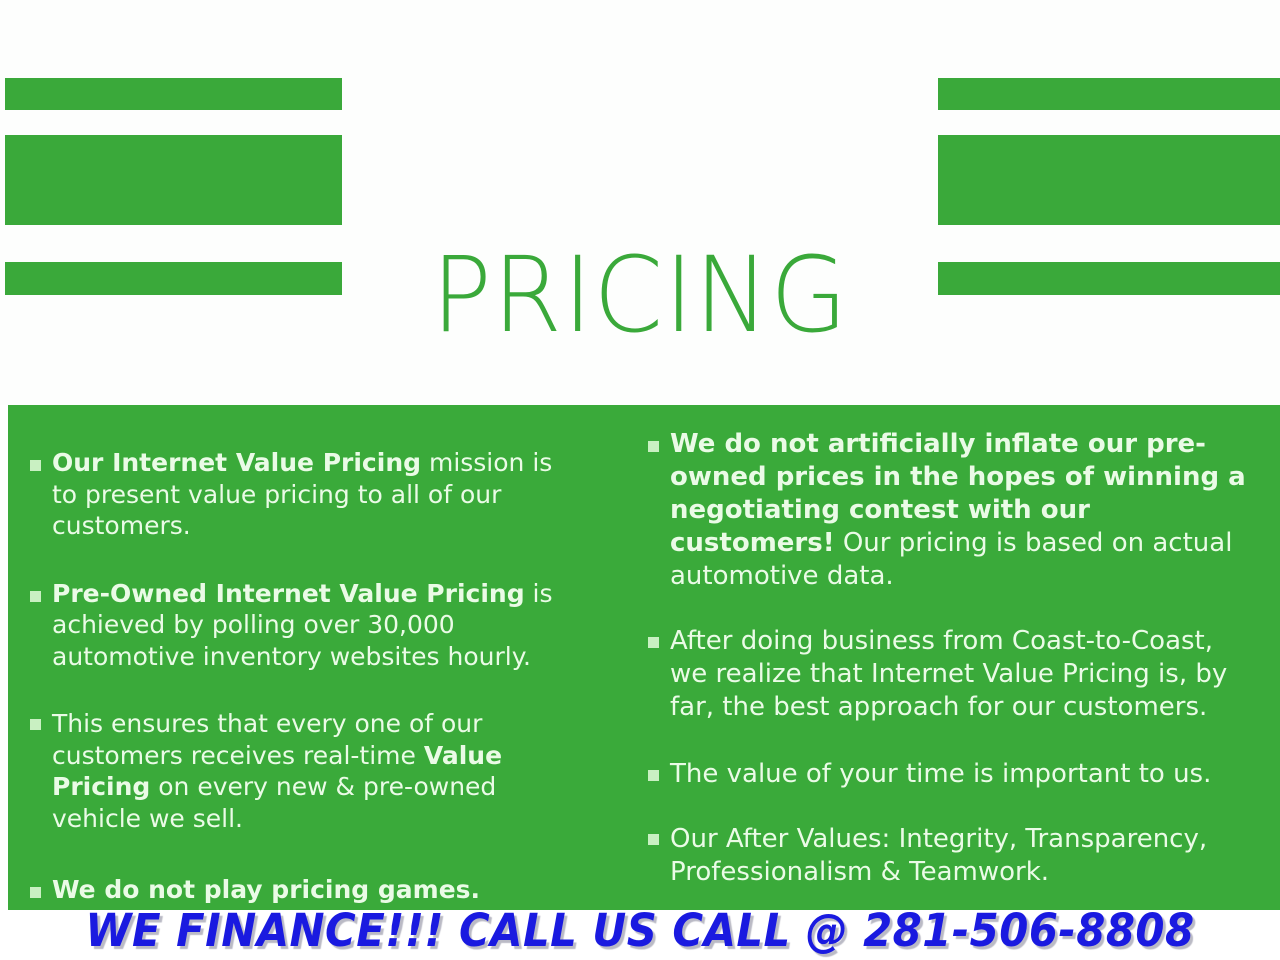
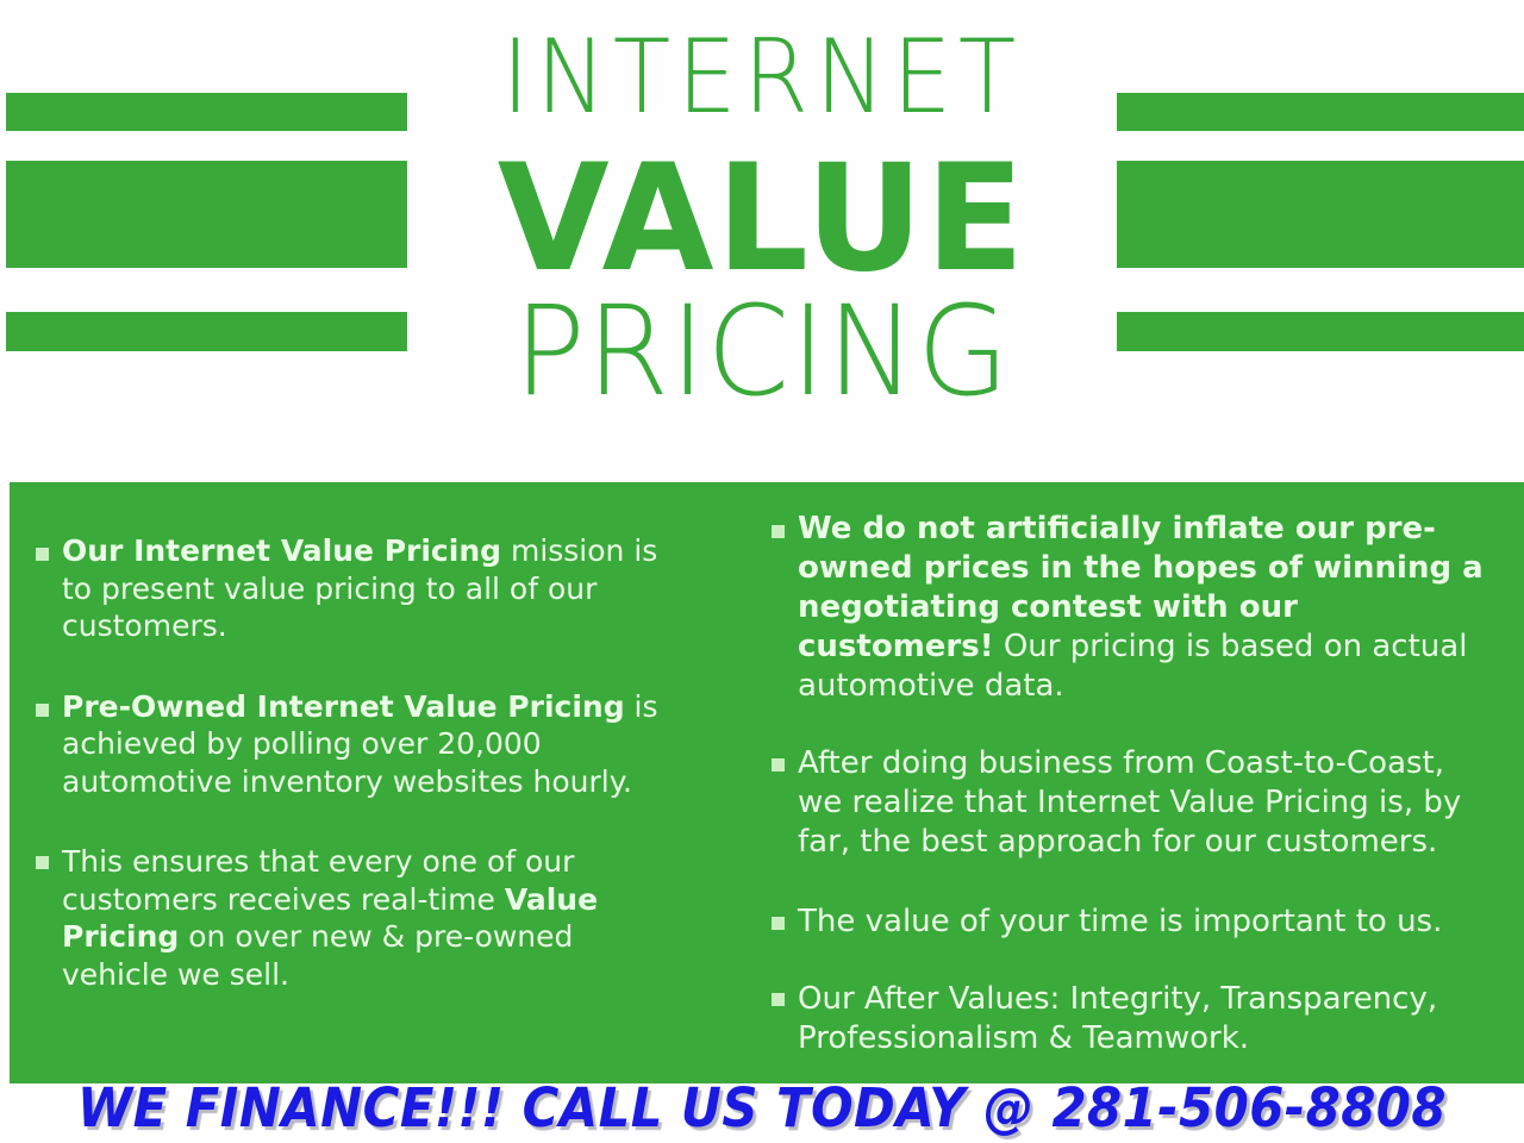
+ INTERNET
+ VALUE
  PRICING
  Our Internet Value Pricing mission is to present value pricing to all of our customers.
- Pre-Owned Internet Value Pricing is achieved by polling over 30,000 automotive inventory websites hourly.
+ Pre-Owned Internet Value Pricing is achieved by polling over 20,000 automotive inventory websites hourly.
- This ensures that every one of our customers receives real-time Value Pricing on every new & pre-owned vehicle we sell.
+ This ensures that every one of our customers receives real-time Value Pricing on over new & pre-owned vehicle we sell.
- We do not play pricing games.
  We do not artificially inflate our pre-owned prices in the hopes of winning a negotiating contest with our customers! Our pricing is based on actual automotive data.
  After doing business from Coast-to-Coast, we realize that Internet Value Pricing is, by far, the best approach for our customers.
  The value of your time is important to us.
  Our After Values: Integrity, Transparency, Professionalism & Teamwork.
- WE FINANCE!!! CALL US CALL @ 281-506-8808
+ WE FINANCE!!! CALL US TODAY @ 281-506-8808
